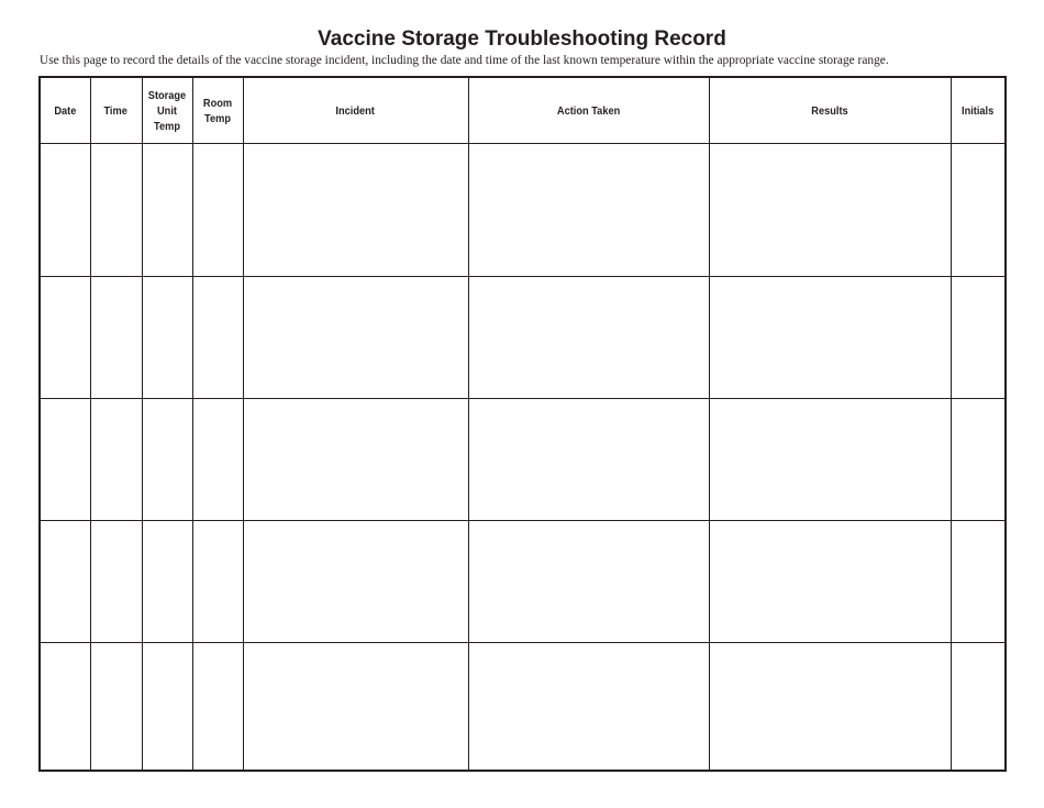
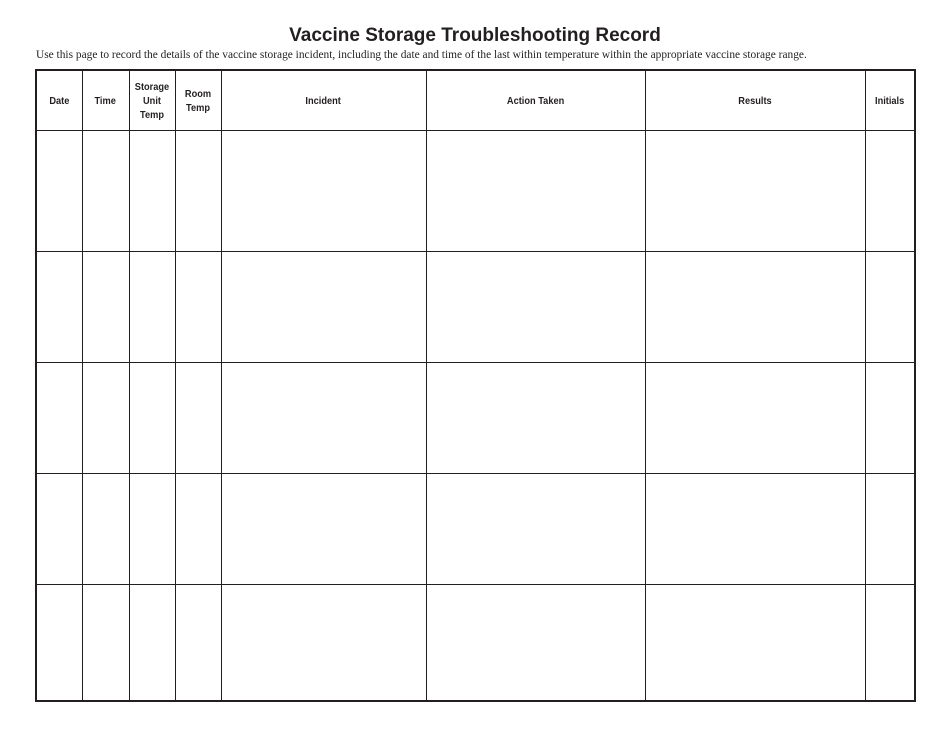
  Vaccine Storage Troubleshooting Record
- Use this page to record the details of the vaccine storage incident, including the date and time of the last known temperature within the appropriate vaccine storage range.
+ Use this page to record the details of the vaccine storage incident, including the date and time of the last within temperature within the appropriate vaccine storage range.
  Date	Time	Storage Unit Temp	Room Temp	Incident	Action Taken	Results	Initials
